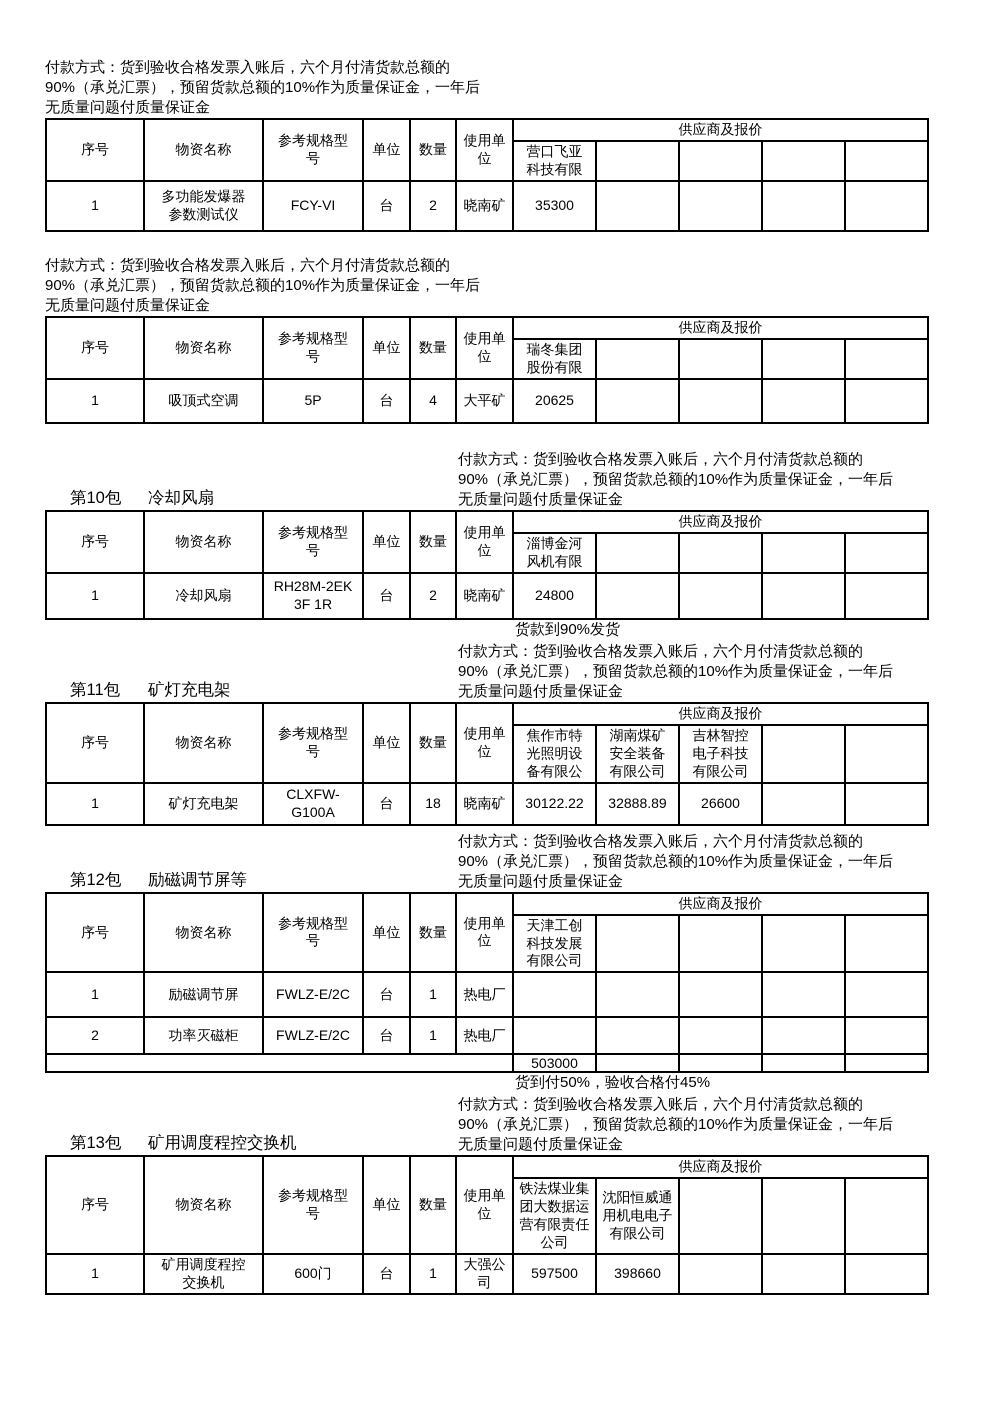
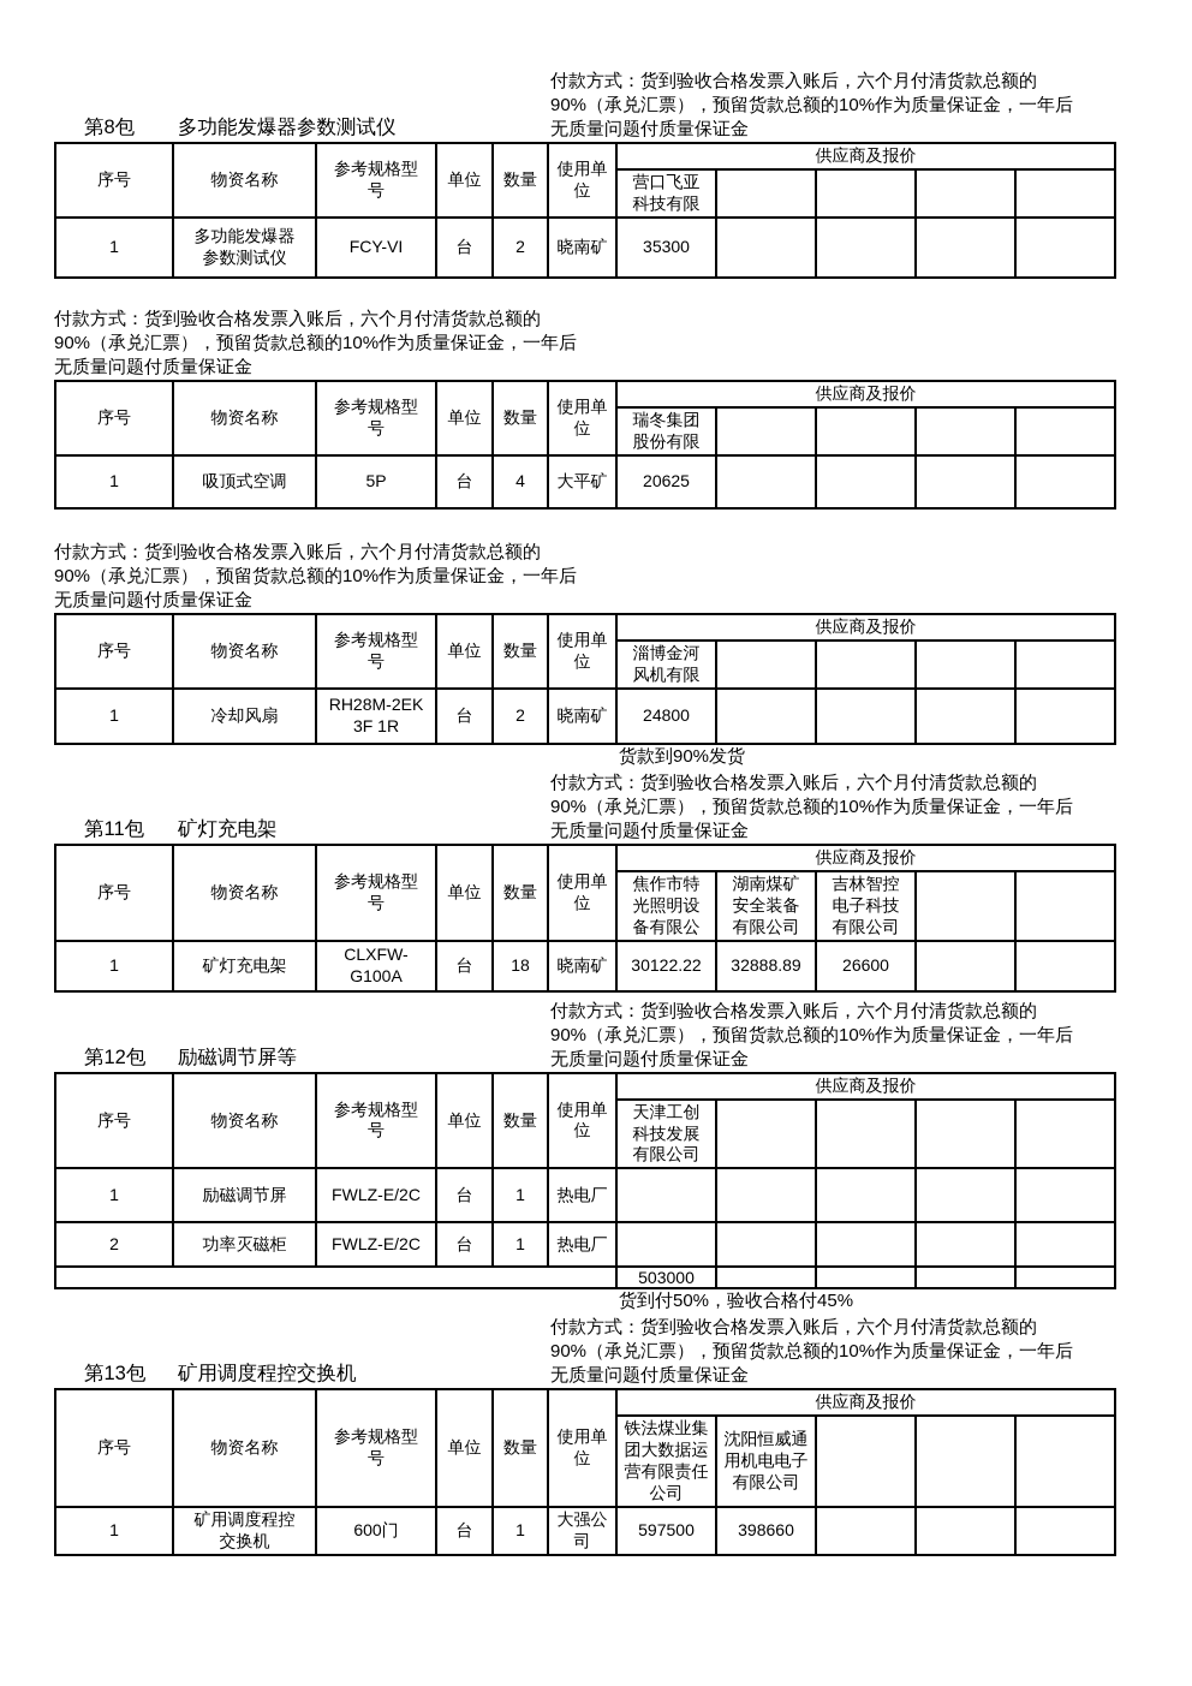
+ 第8包
+ 多功能发爆器参数测试仪
  付款方式：货到验收合格发票入账后，六个月付清货款总额的
  90%（承兑汇票），预留货款总额的10%作为质量保证金，一年后
  无质量问题付质量保证金
  序号	物资名称	参考规格型 号	单位	数量	使用单 位	供应商及报价
  营口飞亚 科技有限
  1	多功能发爆器 参数测试仪	FCY-VI	台	2	晓南矿	35300
  付款方式：货到验收合格发票入账后，六个月付清货款总额的
  90%（承兑汇票），预留货款总额的10%作为质量保证金，一年后
  无质量问题付质量保证金
  序号	物资名称	参考规格型 号	单位	数量	使用单 位	供应商及报价
  瑞冬集团 股份有限
  1	吸顶式空调	5P	台	4	大平矿	20625
- 第10包
- 冷却风扇
  付款方式：货到验收合格发票入账后，六个月付清货款总额的
  90%（承兑汇票），预留货款总额的10%作为质量保证金，一年后
  无质量问题付质量保证金
  序号	物资名称	参考规格型 号	单位	数量	使用单 位	供应商及报价
  淄博金河 风机有限
  1	冷却风扇	RH28M-2EK 3F 1R	台	2	晓南矿	24800
  货款到90%发货
  第11包
  矿灯充电架
  付款方式：货到验收合格发票入账后，六个月付清货款总额的
  90%（承兑汇票），预留货款总额的10%作为质量保证金，一年后
  无质量问题付质量保证金
  序号	物资名称	参考规格型 号	单位	数量	使用单 位	供应商及报价
  焦作市特 光照明设 备有限公	湖南煤矿 安全装备 有限公司	吉林智控 电子科技 有限公司
  1	矿灯充电架	CLXFW-G100A	台	18	晓南矿	30122.22	32888.89	26600
  第12包
  励磁调节屏等
  付款方式：货到验收合格发票入账后，六个月付清货款总额的
  90%（承兑汇票），预留货款总额的10%作为质量保证金，一年后
  无质量问题付质量保证金
  序号	物资名称	参考规格型 号	单位	数量	使用单 位	供应商及报价
  天津工创 科技发展 有限公司
  1	励磁调节屏	FWLZ-E/2C	台	1	热电厂
  2	功率灭磁柜	FWLZ-E/2C	台	1	热电厂
  	503000
  货到付50%，验收合格付45%
  第13包
  矿用调度程控交换机
  付款方式：货到验收合格发票入账后，六个月付清货款总额的
  90%（承兑汇票），预留货款总额的10%作为质量保证金，一年后
  无质量问题付质量保证金
  序号	物资名称	参考规格型 号	单位	数量	使用单 位	供应商及报价
  铁法煤业集 团大数据运 营有限责任 公司	沈阳恒威通 用机电电子 有限公司
  1	矿用调度程控 交换机	600门	台	1	大强公 司	597500	398660
